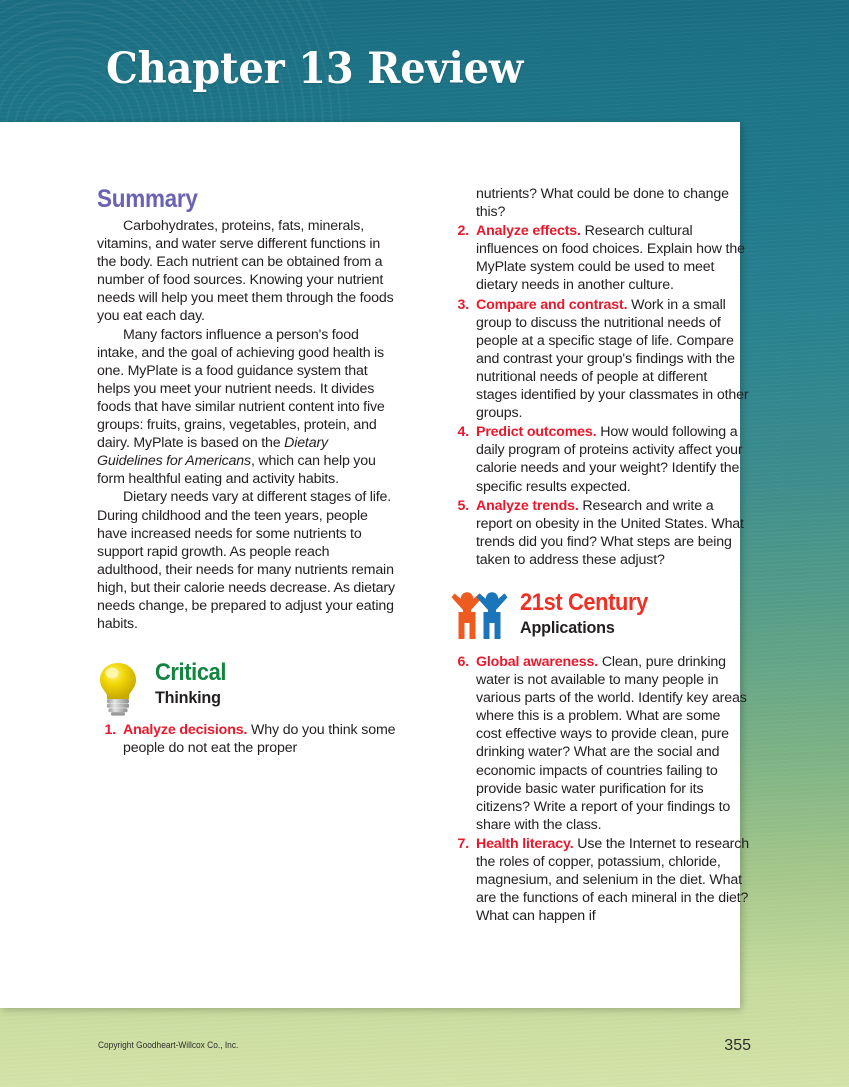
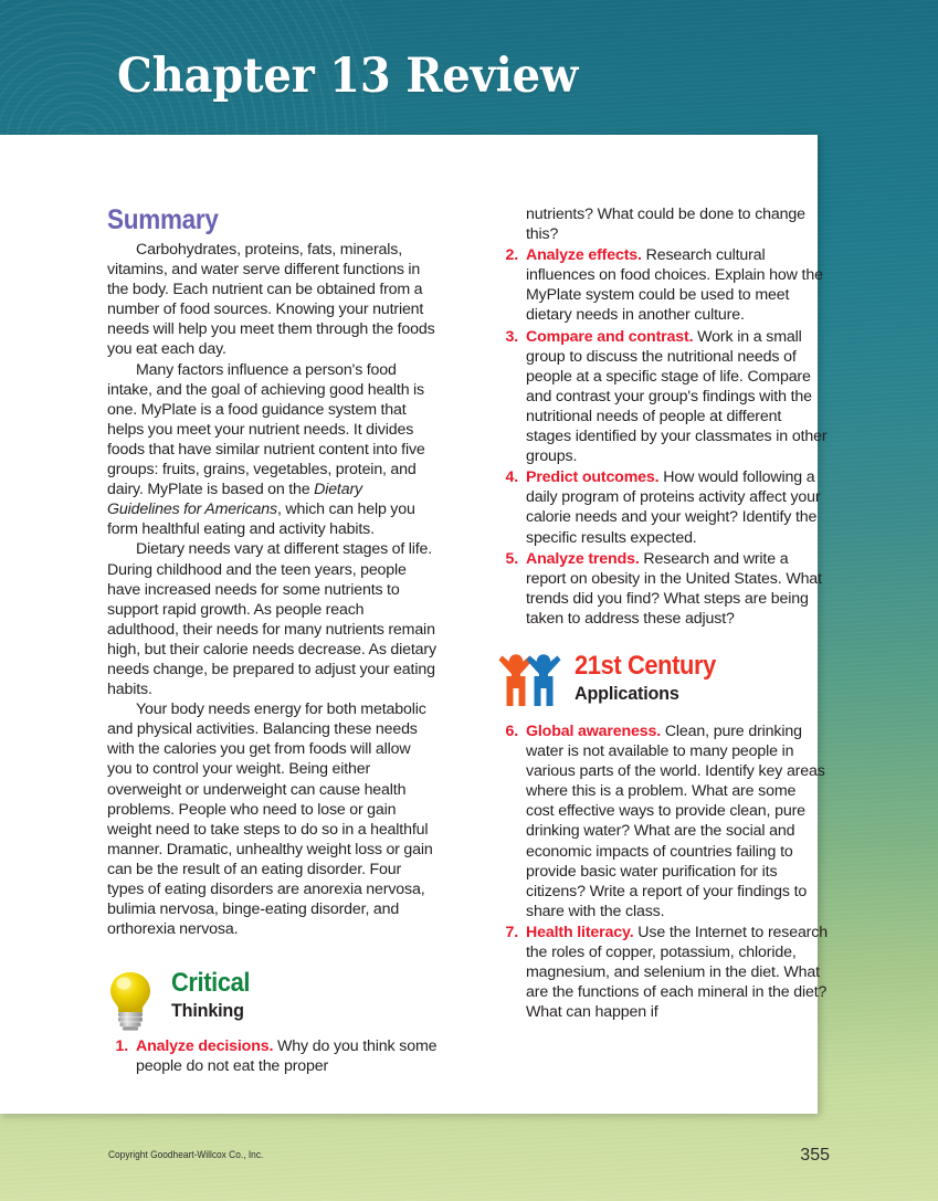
  Chapter 13 Review
  Summary
  Carbohydrates, proteins, fats, minerals, vitamins, and water serve different functions in the body. Each nutrient can be obtained from a number of food sources. Knowing your nutrient needs will help you meet them through the foods you eat each day.
  Many factors influence a person's food intake, and the goal of achieving good health is one. MyPlate is a food guidance system that helps you meet your nutrient needs. It divides foods that have similar nutrient content into five groups: fruits, grains, vegetables, protein, and dairy. MyPlate is based on the Dietary Guidelines for Americans, which can help you form healthful eating and activity habits.
  Dietary needs vary at different stages of life. During childhood and the teen years, people have increased needs for some nutrients to support rapid growth. As people reach adulthood, their needs for many nutrients remain high, but their calorie needs decrease. As dietary needs change, be prepared to adjust your eating habits.
+ Your body needs energy for both metabolic and physical activities. Balancing these needs with the calories you get from foods will allow you to control your weight. Being either overweight or underweight can cause health problems. People who need to lose or gain weight need to take steps to do so in a healthful manner. Dramatic, unhealthy weight loss or gain can be the result of an eating disorder. Four types of eating disorders are anorexia nervosa, bulimia nervosa, binge-eating disorder, and orthorexia nervosa.
  Critical
  Thinking
  1.
  Analyze decisions. Why do you think some people do not eat the proper
  nutrients? What could be done to change this?
  2.
  Analyze effects. Research cultural influences on food choices. Explain how the MyPlate system could be used to meet dietary needs in another culture.
  3.
  Compare and contrast. Work in a small group to discuss the nutritional needs of people at a specific stage of life. Compare and contrast your group's findings with the nutritional needs of people at different stages identified by your classmates in other groups.
  4.
  Predict outcomes. How would following a daily program of proteins activity affect your calorie needs and your weight? Identify the specific results expected.
  5.
  Analyze trends. Research and write a report on obesity in the United States. What trends did you find? What steps are being taken to address these adjust?
  21st Century
  Applications
  6.
  Global awareness. Clean, pure drinking water is not available to many people in various parts of the world. Identify key areas where this is a problem. What are some cost effective ways to provide clean, pure drinking water? What are the social and economic impacts of countries failing to provide basic water purification for its citizens? Write a report of your findings to share with the class.
  7.
  Health literacy. Use the Internet to research the roles of copper, potassium, chloride, magnesium, and selenium in the diet. What are the functions of each mineral in the diet? What can happen if
  Copyright Goodheart-Willcox Co., Inc.
  355
